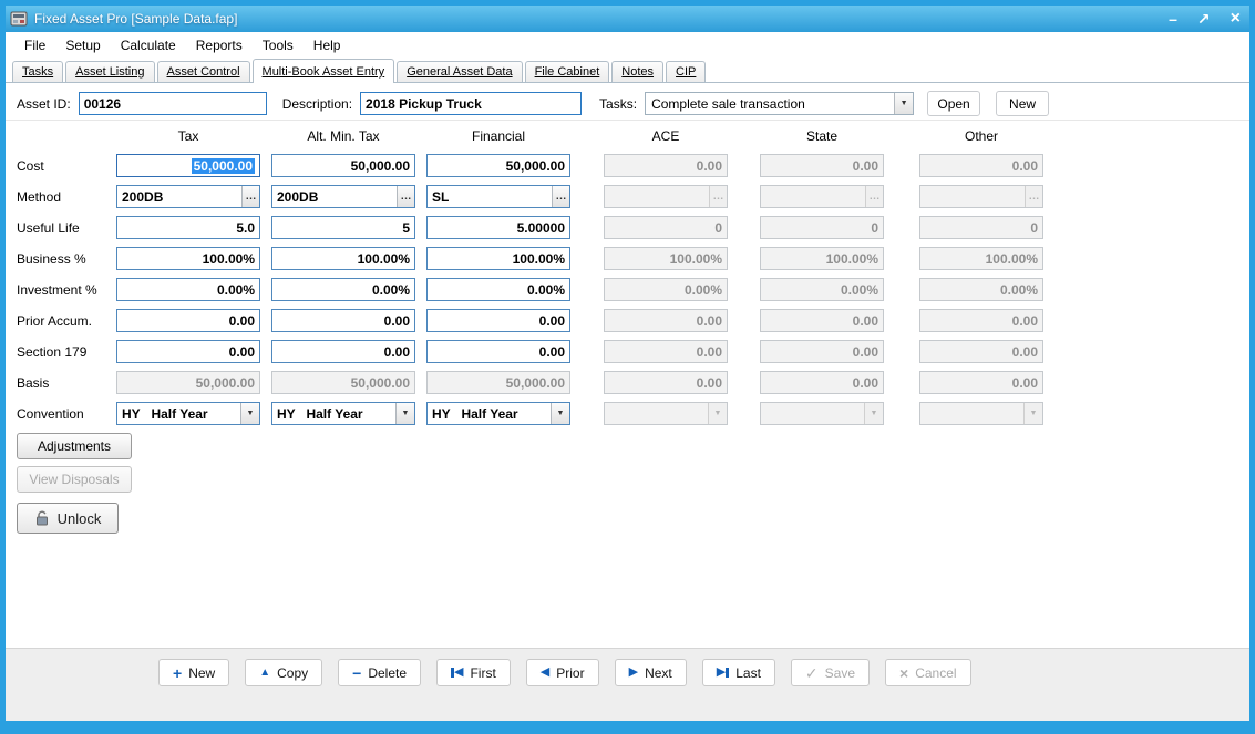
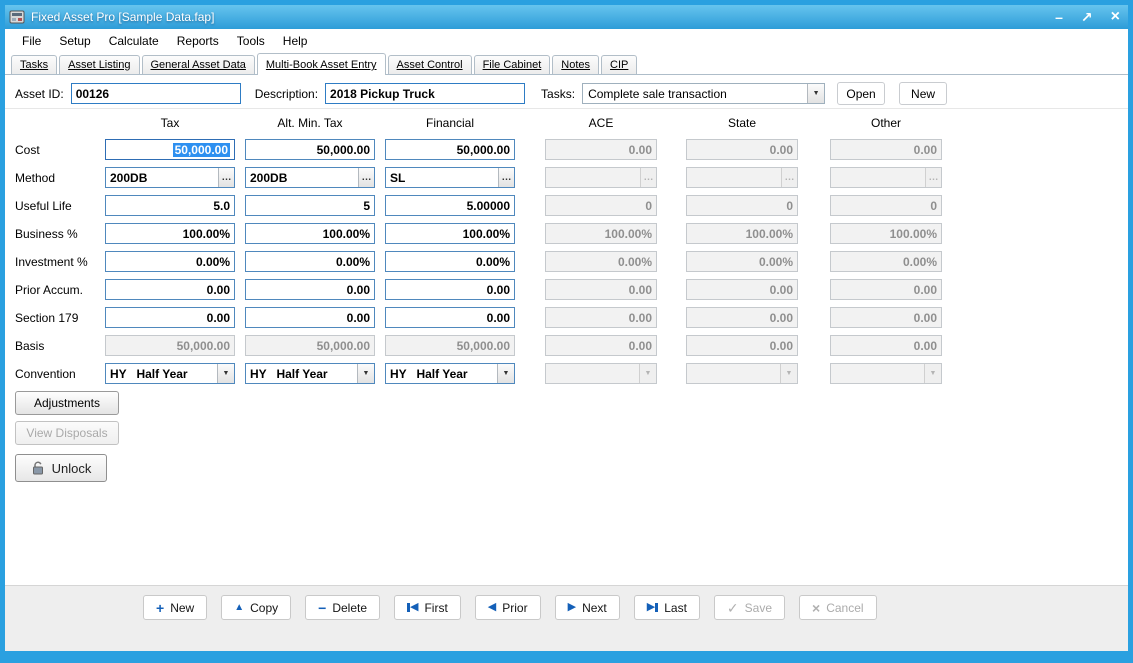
  Fixed Asset Pro [Sample Data.fap]
  –
  ↗
  ×
  File
  Setup
  Calculate
  Reports
  Tools
  Help
  Tasks
  Asset Listing
- Asset Control
+ General Asset Data
  Multi-Book Asset Entry
- General Asset Data
+ Asset Control
  File Cabinet
  Notes
  CIP
  Asset ID:
  00126
  Description:
  2018 Pickup Truck
  Tasks:
  Complete sale transaction
  Open
  New
  Tax
  Alt. Min. Tax
  Financial
  ACE
  State
  Other
  Cost
  50,000.00
  50,000.00
  50,000.00
  0.00
  0.00
  0.00
  Method
  200DB
  …
  200DB
  …
  SL
  …
  …
  …
  …
  Useful Life
  5.0
  5
  5.00000
  0
  0
  0
  Business %
  100.00%
  100.00%
  100.00%
  100.00%
  100.00%
  100.00%
  Investment %
  0.00%
  0.00%
  0.00%
  0.00%
  0.00%
  0.00%
  Prior Accum.
  0.00
  0.00
  0.00
  0.00
  0.00
  0.00
  Section 179
  0.00
  0.00
  0.00
  0.00
  0.00
  0.00
  Basis
  50,000.00
  50,000.00
  50,000.00
  0.00
  0.00
  0.00
  Convention
  HY Half Year
  HY Half Year
  HY Half Year
  Adjustments
  View Disposals
  Unlock
  +
  New
  ▲
  Copy
  −
  Delete
  ◀
  First
  ◀
  Prior
  ▶
  Next
  ▶
  Last
  ✓
  Save
  ×
  Cancel
